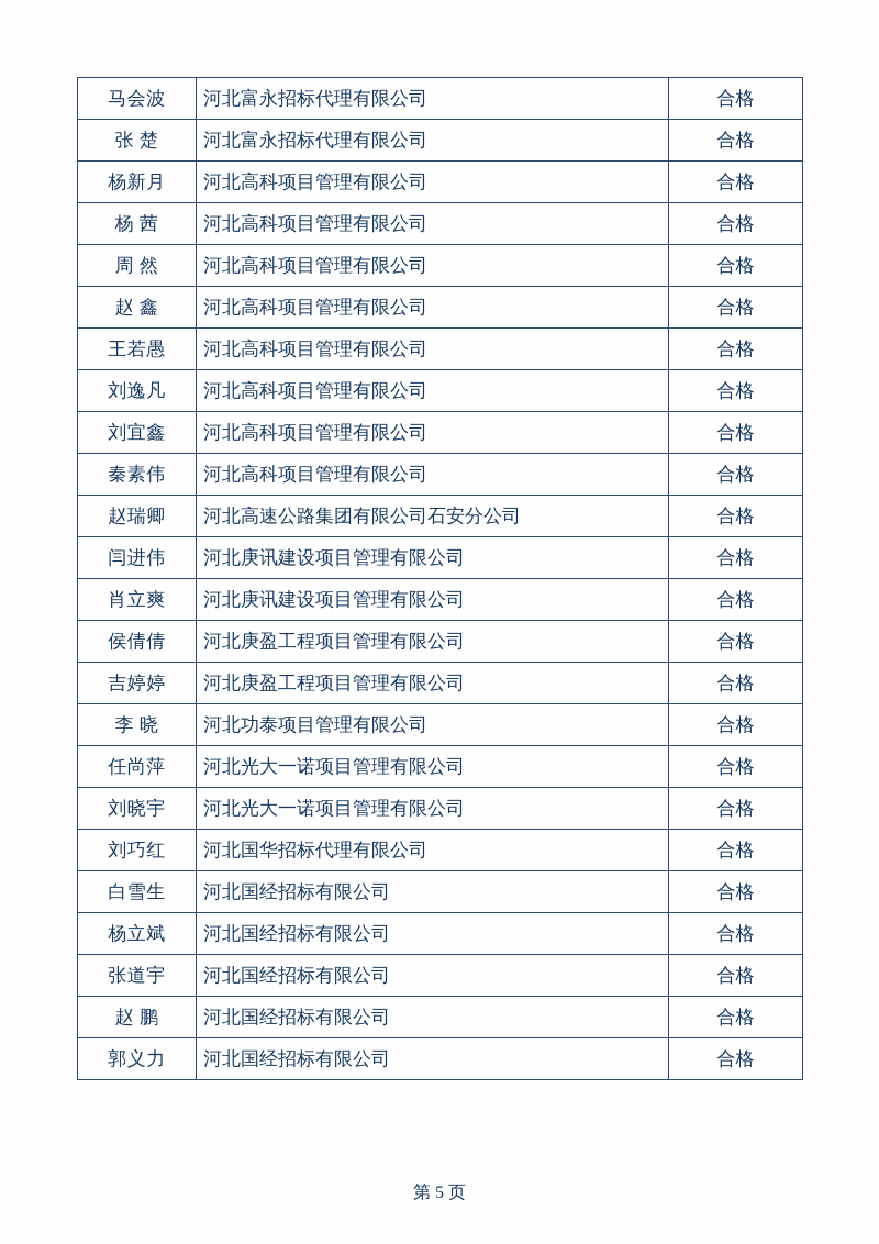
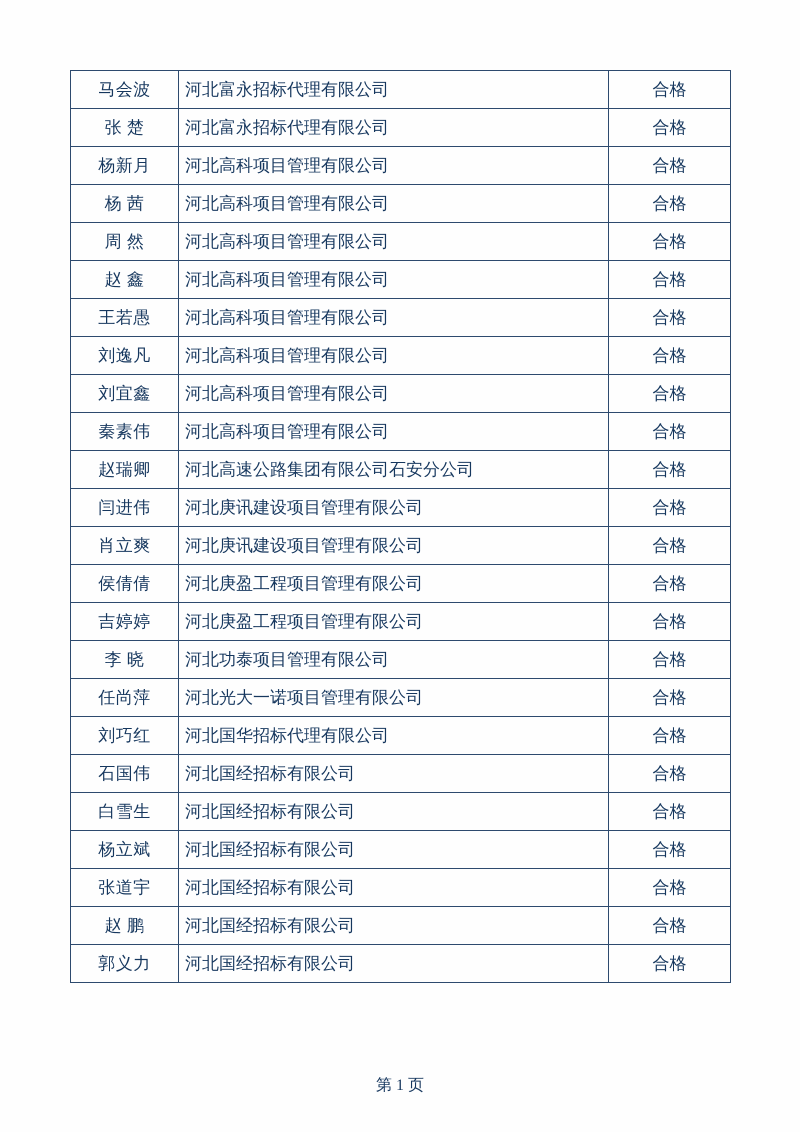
  马会波	河北富永招标代理有限公司	合格
  张 楚	河北富永招标代理有限公司	合格
  杨新月	河北高科项目管理有限公司	合格
  杨 茜	河北高科项目管理有限公司	合格
  周 然	河北高科项目管理有限公司	合格
  赵 鑫	河北高科项目管理有限公司	合格
  王若愚	河北高科项目管理有限公司	合格
  刘逸凡	河北高科项目管理有限公司	合格
  刘宜鑫	河北高科项目管理有限公司	合格
  秦素伟	河北高科项目管理有限公司	合格
  赵瑞卿	河北高速公路集团有限公司石安分公司	合格
  闫进伟	河北庚讯建设项目管理有限公司	合格
  肖立爽	河北庚讯建设项目管理有限公司	合格
  侯倩倩	河北庚盈工程项目管理有限公司	合格
  吉婷婷	河北庚盈工程项目管理有限公司	合格
  李 晓	河北功泰项目管理有限公司	合格
  任尚萍	河北光大一诺项目管理有限公司	合格
- 刘晓宇	河北光大一诺项目管理有限公司	合格
  刘巧红	河北国华招标代理有限公司	合格
+ 石国伟	河北国经招标有限公司	合格
  白雪生	河北国经招标有限公司	合格
  杨立斌	河北国经招标有限公司	合格
  张道宇	河北国经招标有限公司	合格
  赵 鹏	河北国经招标有限公司	合格
  郭义力	河北国经招标有限公司	合格
- 第 5 页
+ 第 1 页
